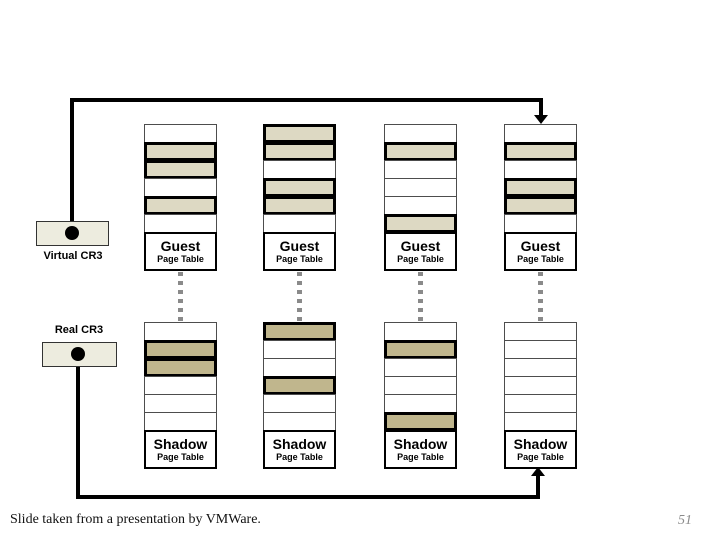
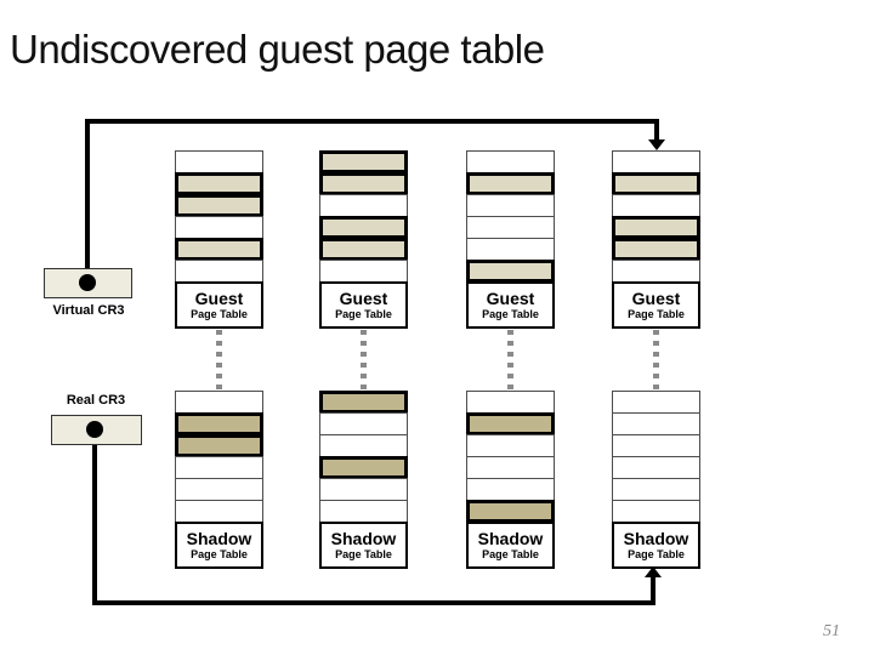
+ Undiscovered guest page table
  Virtual CR3
  Real CR3
  Guest
  Page Table
  Guest
  Page Table
  Guest
  Page Table
  Guest
  Page Table
  Shadow
  Page Table
  Shadow
  Page Table
  Shadow
  Page Table
  Shadow
  Page Table
- Slide taken from a presentation by VMWare.
  51
